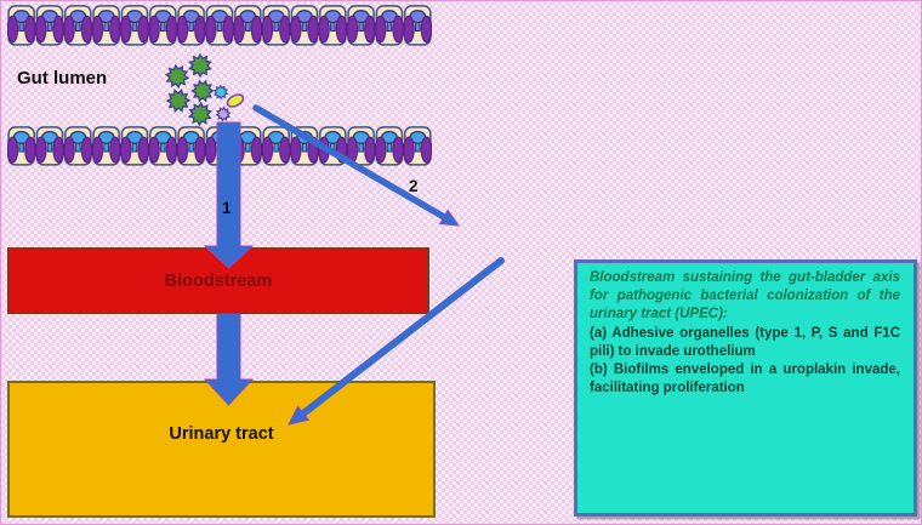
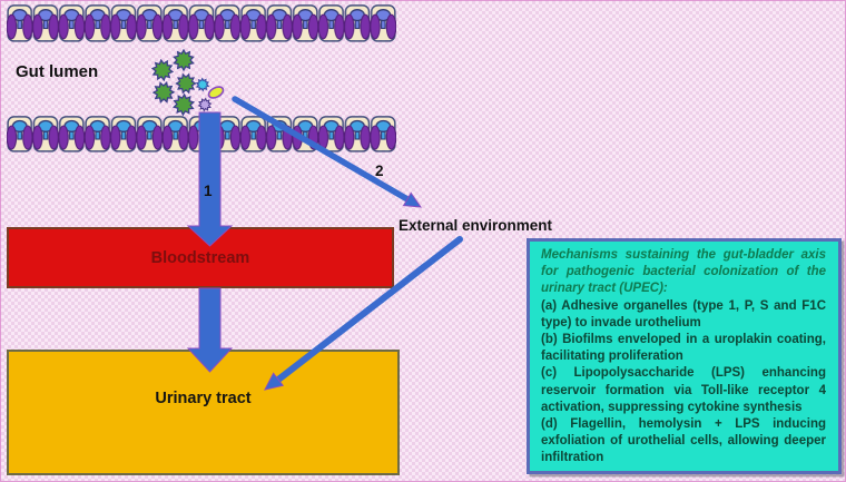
  Bloodstream
  Urinary tract
  Gut lumen
  1
  2
+ External environment
- Bloodstream sustaining the gut-bladder axis for pathogenic bacterial colonization of the urinary tract (UPEC):
+ Mechanisms sustaining the gut-bladder axis for pathogenic bacterial colonization of the urinary tract (UPEC):
- (a) Adhesive organelles (type 1, P, S and F1C pili) to invade urothelium
+ (a) Adhesive organelles (type 1, P, S and F1C type) to invade urothelium
- (b) Biofilms enveloped in a uroplakin invade, facilitating proliferation
+ (b) Biofilms enveloped in a uroplakin coating, facilitating proliferation
+ (c) Lipopolysaccharide (LPS) enhancing reservoir formation via Toll-like receptor 4 activation, suppressing cytokine synthesis
+ (d) Flagellin, hemolysin + LPS inducing exfoliation of urothelial cells, allowing deeper infiltration
